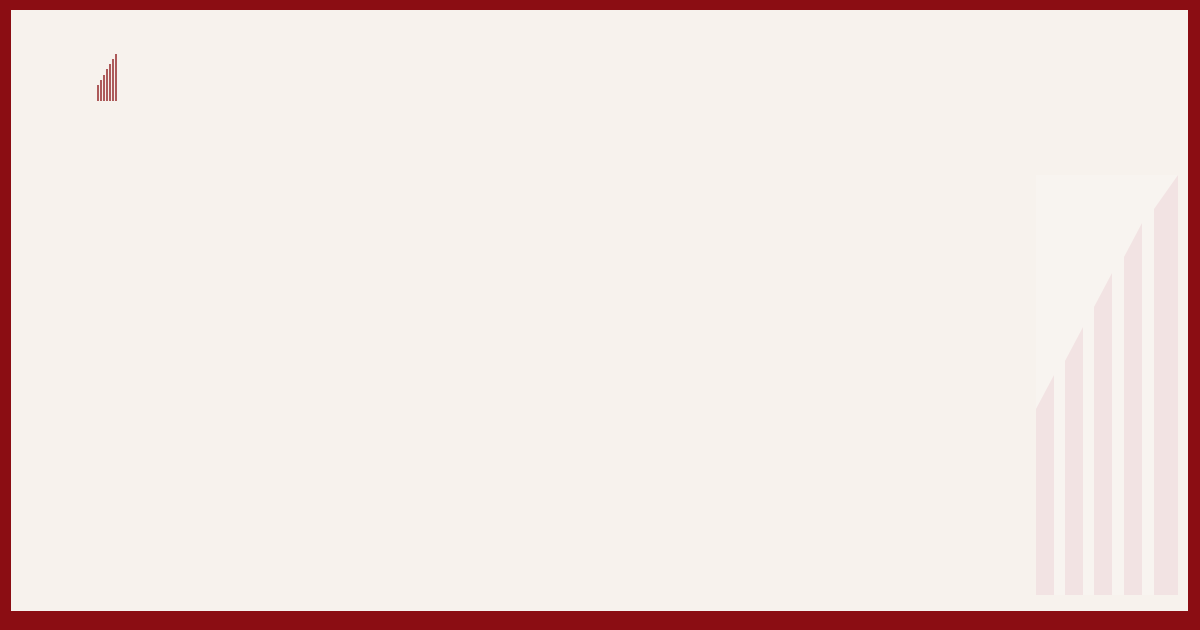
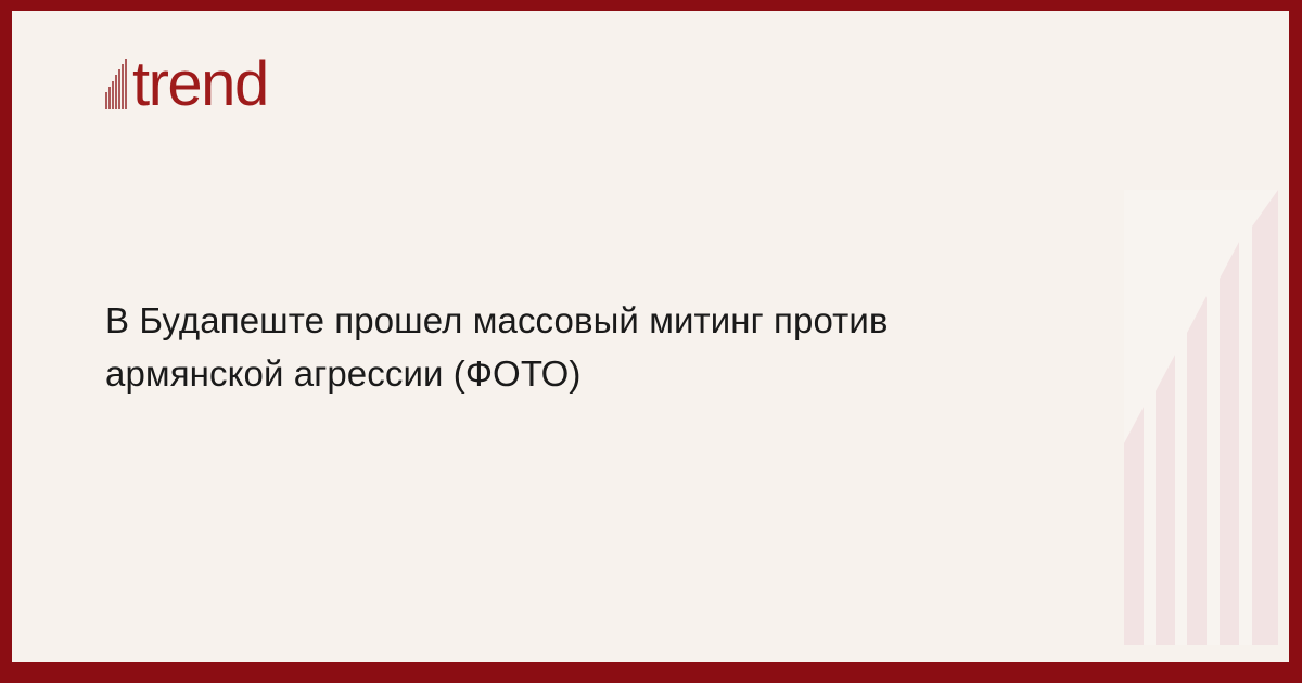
+ trend
+ В Будапеште прошел массовый митинг против армянской агрессии (ФОТО)
